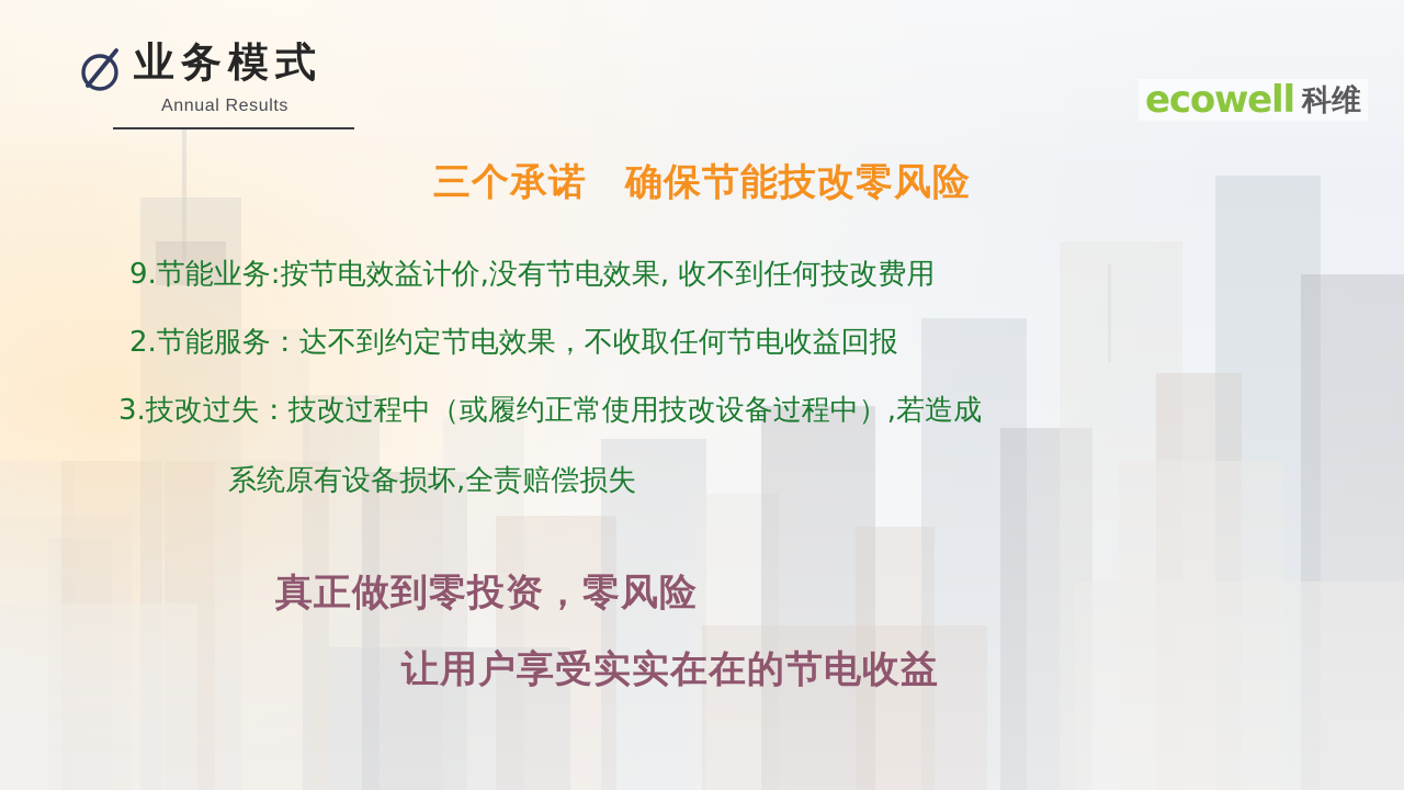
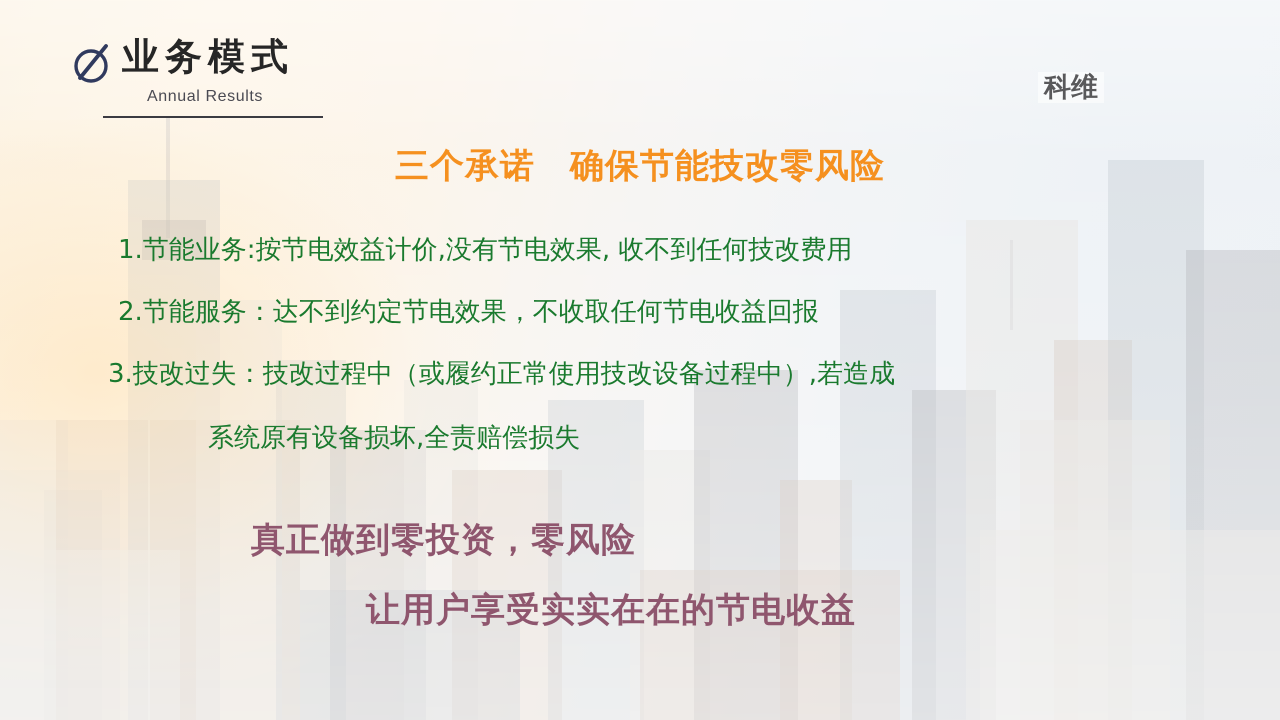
  业务模式
  Annual Results
- ecowell
  科维
  三个承诺 确保节能技改零风险
- 9.节能业务:按节电效益计价,没有节电效果, 收不到任何技改费用
+ 1.节能业务:按节电效益计价,没有节电效果, 收不到任何技改费用
  2.节能服务：达不到约定节电效果，不收取任何节电收益回报
  3.技改过失：技改过程中（或履约正常使用技改设备过程中）,若造成
  系统原有设备损坏,全责赔偿损失
  真正做到零投资，零风险
  让用户享受实实在在的节电收益
